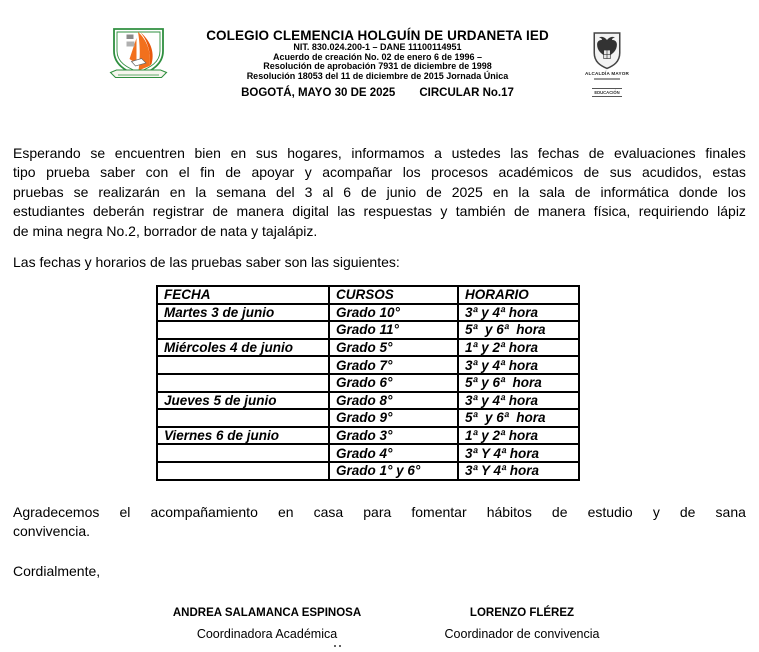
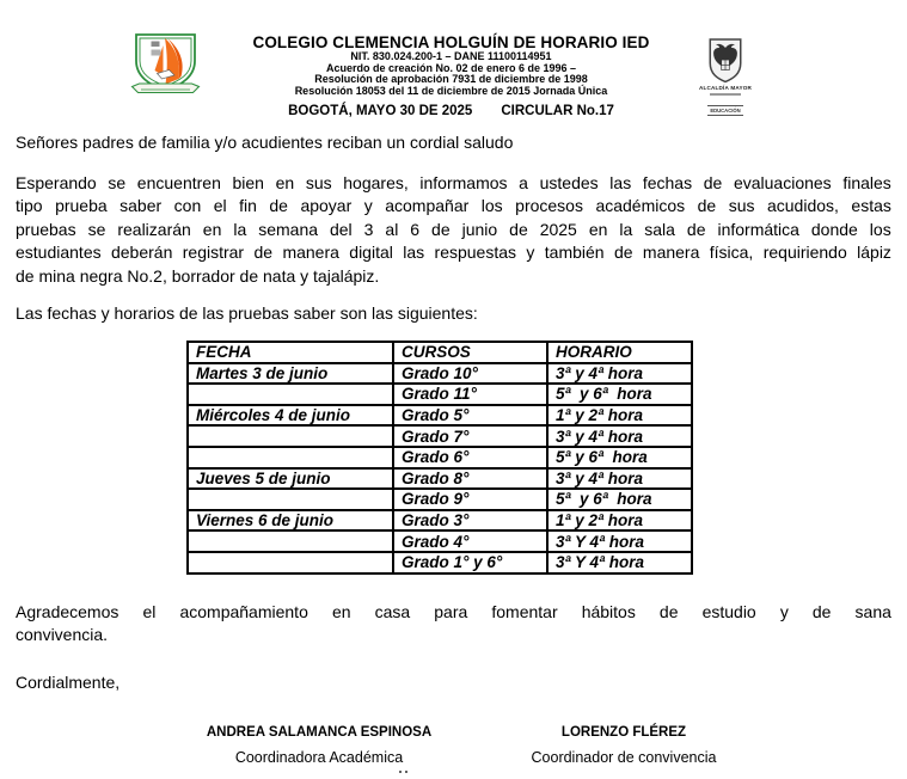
- COLEGIO CLEMENCIA HOLGUÍN DE URDANETA IED
+ COLEGIO CLEMENCIA HOLGUÍN DE HORARIO IED
  NIT. 830.024.200-1 – DANE 11100114951
  Acuerdo de creación No. 02 de enero 6 de 1996 –
  Resolución de aprobación 7931 de diciembre de 1998
  Resolución 18053 del 11 de diciembre de 2015 Jornada Única
  BOGOTÁ, MAYO 30 DE 2025 CIRCULAR No.17
+ Señores padres de familia y/o acudientes reciban un cordial saludo
  Esperando
  se
  encuentren
  bien
  en
  sus
  hogares,
  informamos
  a
  ustedes
  las
  fechas
  de
  evaluaciones
  finales
  tipo
  prueba
  saber
  con
  el
  fin
  de
  apoyar
  y
  acompañar
  los
  procesos
  académicos
  de
  sus
  acudidos,
  estas
  pruebas
  se
  realizarán
  en
  la
  semana
  del
  3
  al
  6
  de
  junio
  de
  2025
  en
  la
  sala
  de
  informática
  donde
  los
  estudiantes
  deberán
  registrar
  de
  manera
  digital
  las
  respuestas
  y
  también
  de
  manera
  física,
  requiriendo
  lápiz
  de mina negra No.2, borrador de nata y tajalápiz.
  Las fechas y horarios de las pruebas saber son las siguientes:
  FECHA	CURSOS	HORARIO
  Martes 3 de junio	Grado 10°	3ª y 4ª hora
  	Grado 11°	5ª y 6ª hora
  Miércoles 4 de junio	Grado 5°	1ª y 2ª hora
  	Grado 7°	3ª y 4ª hora
  	Grado 6°	5ª y 6ª hora
  Jueves 5 de junio	Grado 8°	3ª y 4ª hora
  	Grado 9°	5ª y 6ª hora
  Viernes 6 de junio	Grado 3°	1ª y 2ª hora
  	Grado 4°	3ª Y 4ª hora
  	Grado 1° y 6°	3ª Y 4ª hora
  Agradecemos
  el
  acompañamiento
  en
  casa
  para
  fomentar
  hábitos
  de
  estudio
  y
  de
  sana
  convivencia.
  Cordialmente,
  ANDREA SALAMANCA ESPINOSA
  Coordinadora Académica
  LORENZO FLÉREZ
  Coordinador de convivencia
